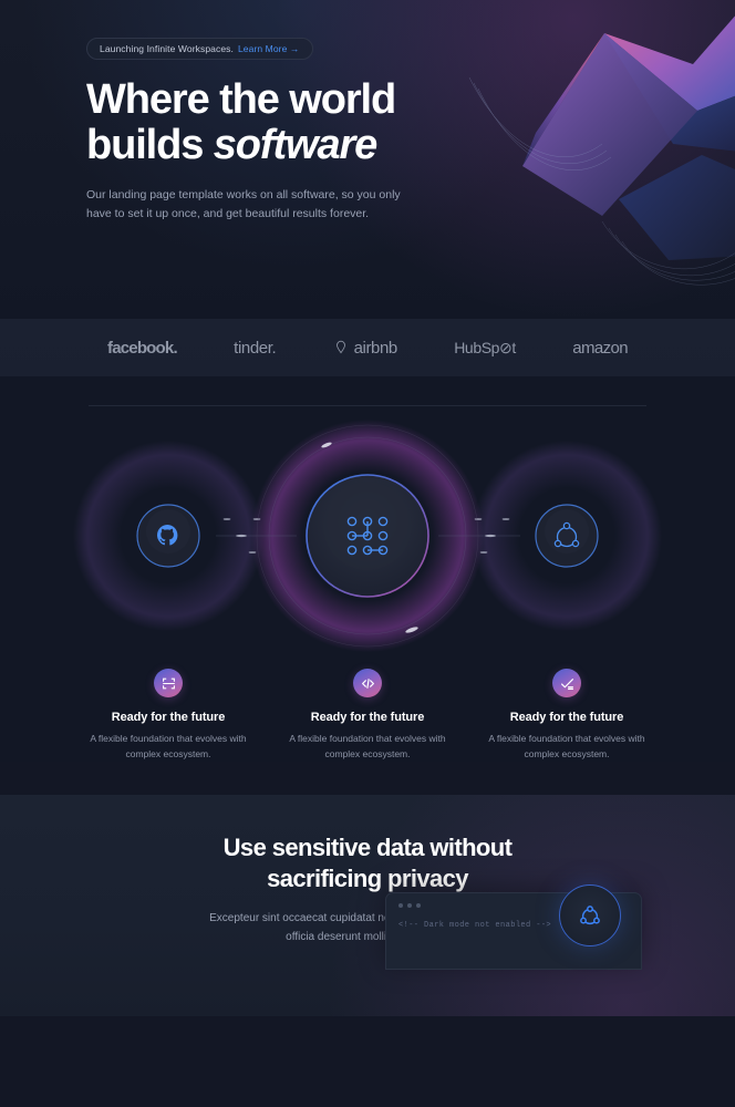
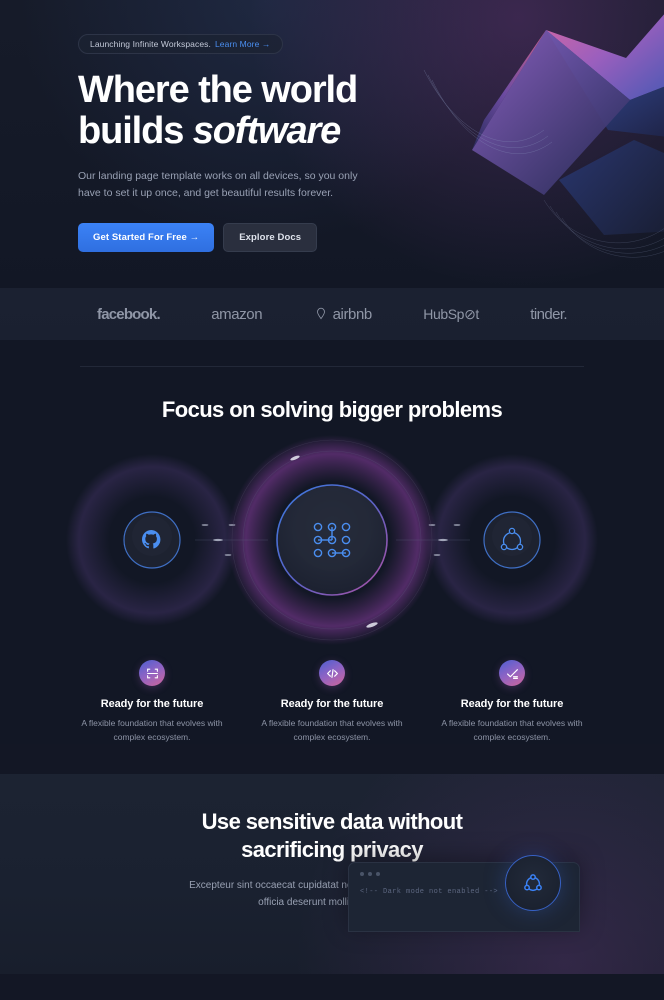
  Launching Infinite Workspaces.
  Learn More →
  Where the world
  builds software
- Our landing page template works on all software, so you only have to set it up once, and get beautiful results forever.
+ Our landing page template works on all devices, so you only have to set it up once, and get beautiful results forever.
+ Get Started For Free →
+ Explore Docs
  facebook.
- tinder.
+ amazon
  airbnb
  HubSp⊘t
- amazon
+ tinder.
+ Focus on solving bigger problems
  Ready for the future
  A flexible foundation that evolves with complex ecosystem.
  Ready for the future
  A flexible foundation that evolves with complex ecosystem.
  Ready for the future
  A flexible foundation that evolves with complex ecosystem.
  Use sensitive data without
  sacrificing privacy
  <!-- Dark mode not enabled -->
